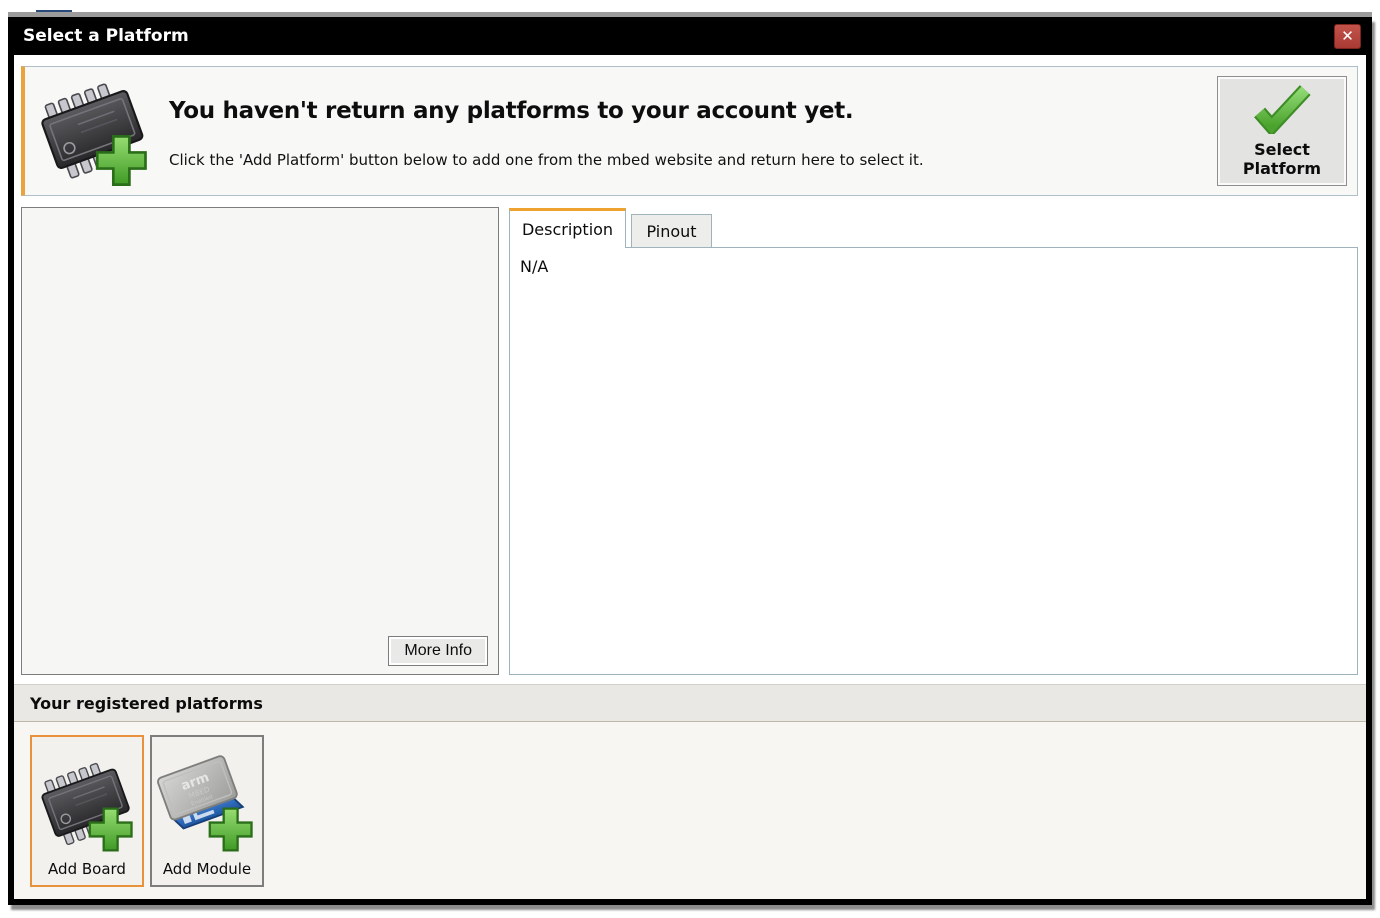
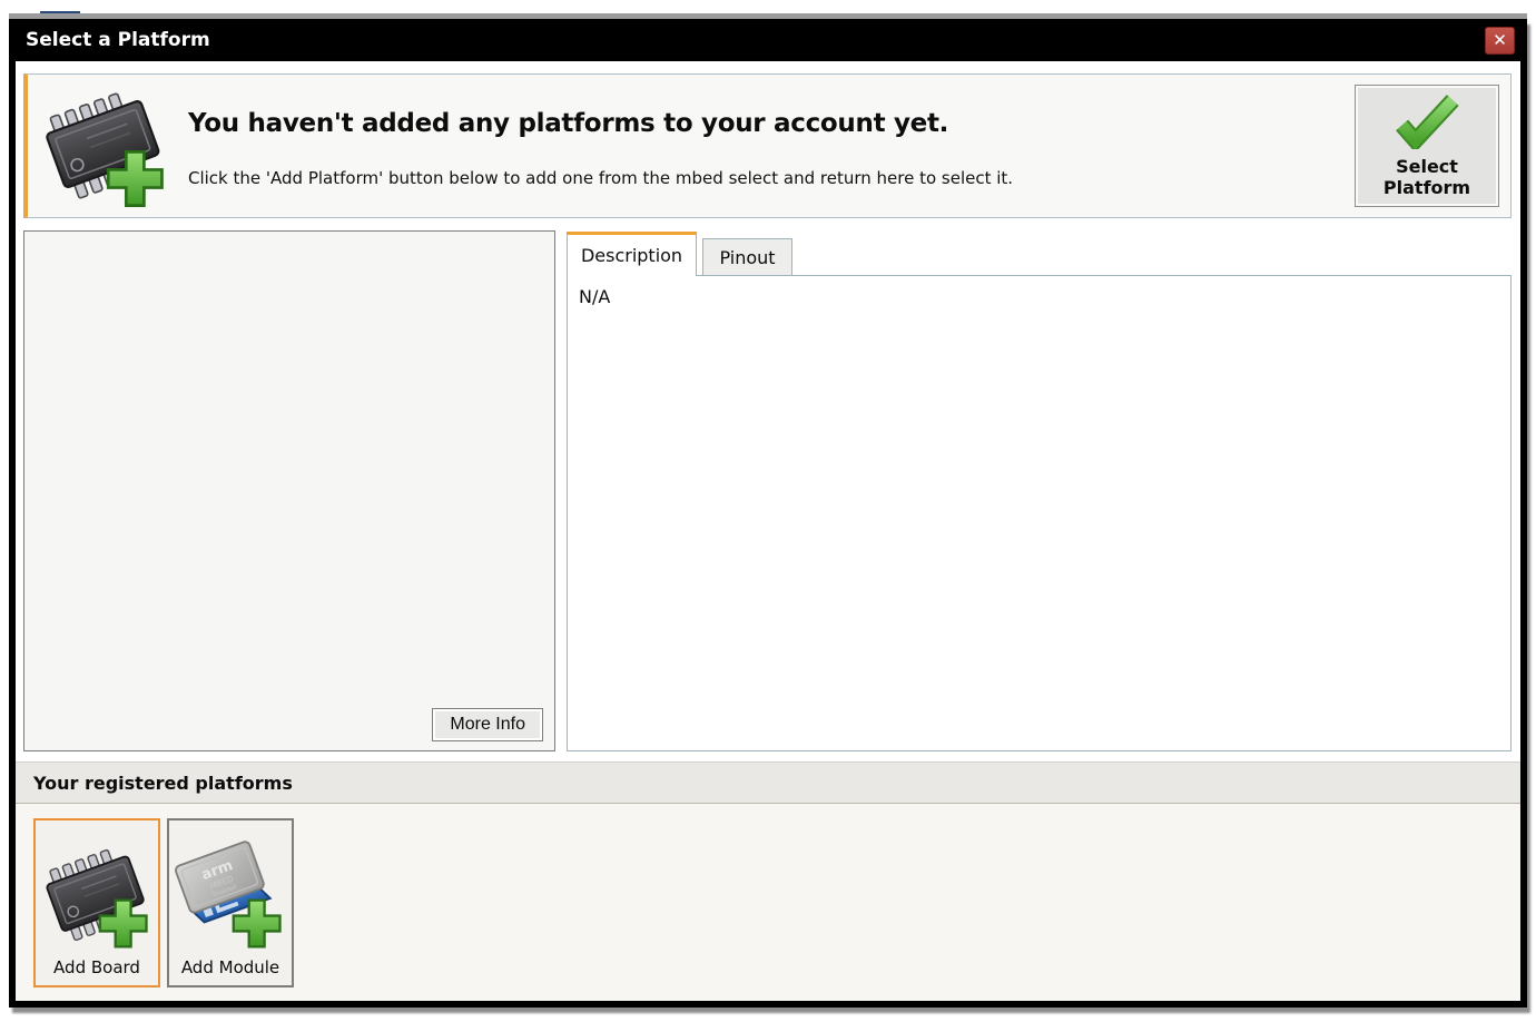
  Select a Platform
  ✕
- You haven't return any platforms to your account yet.
+ You haven't added any platforms to your account yet.
- Click the 'Add Platform' button below to add one from the mbed website and return here to select it.
+ Click the 'Add Platform' button below to add one from the mbed select and return here to select it.
  Select
  Platform
  More Info
  Description
  Pinout
  N/A
  Your registered platforms
  Add Board
  Add Module
